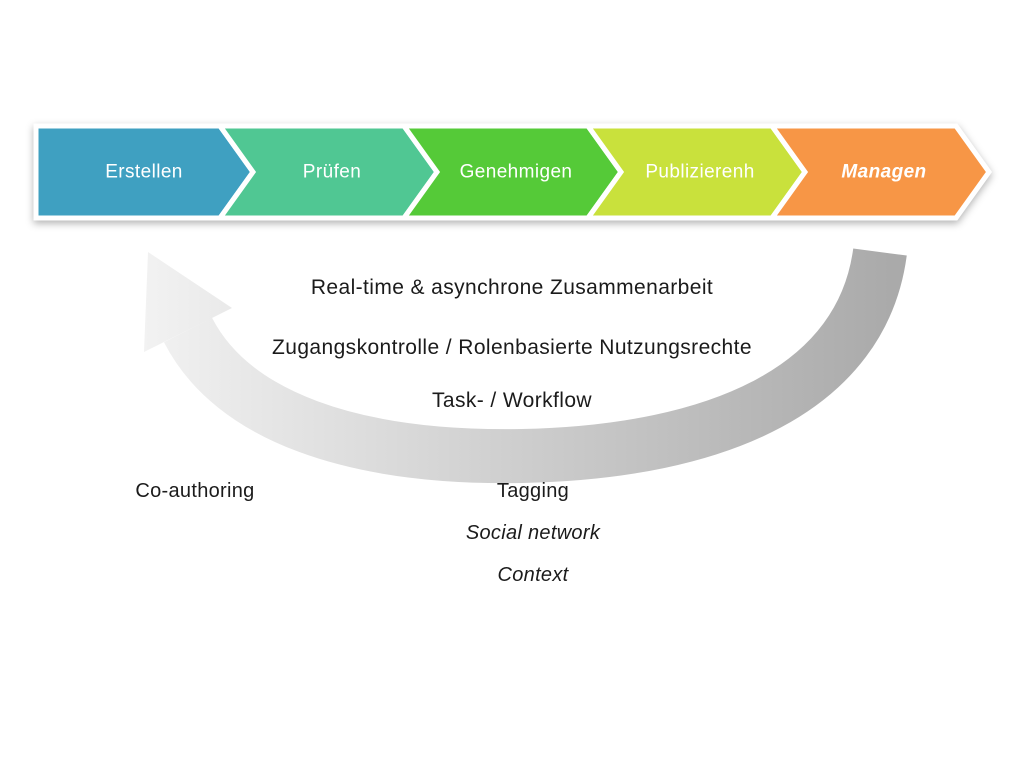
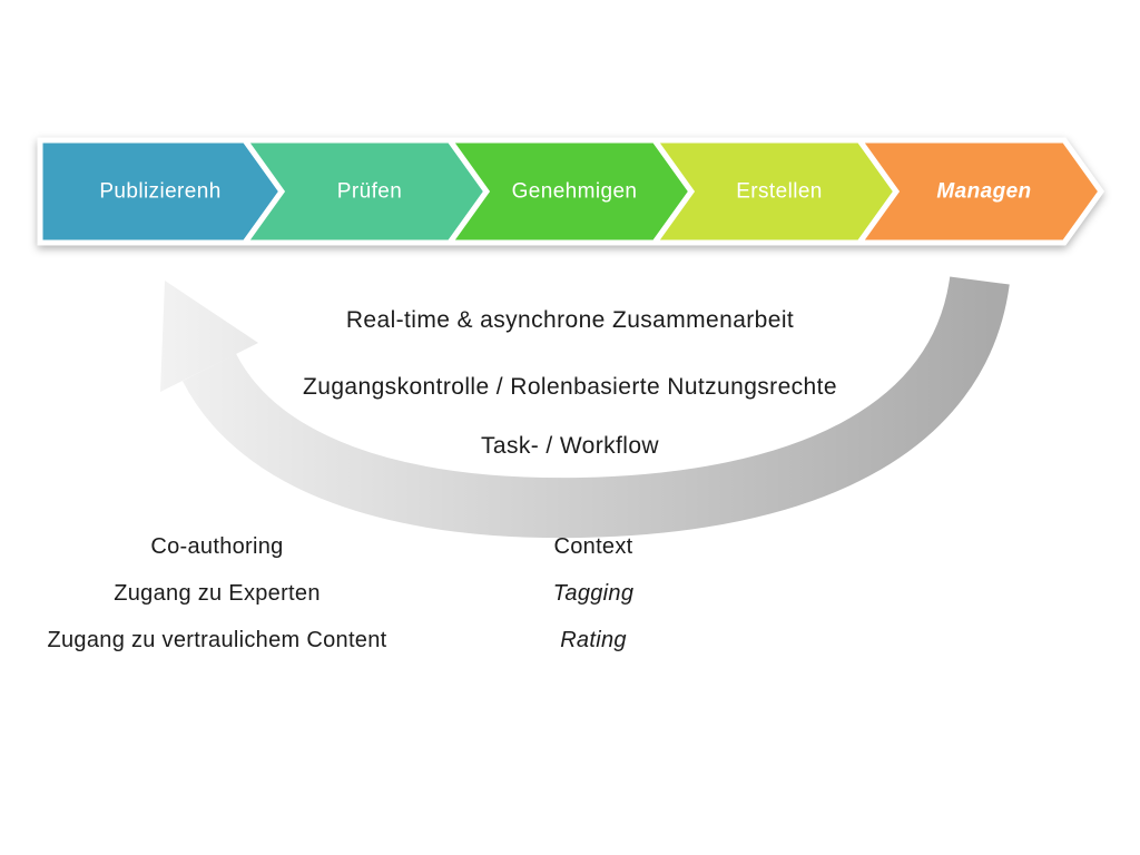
- Erstellen
+ Publizierenh
  Prüfen
  Genehmigen
- Publizierenh
+ Erstellen
  Managen
  Real-time & asynchrone Zusammenarbeit
  Zugangskontrolle / Rolenbasierte Nutzungsrechte
  Task- / Workflow
  Co-authoring
+ Zugang zu Experten
+ Zugang zu vertraulichem Content
- Tagging
+ Context
- Social network
- Context
+ Tagging
+ Rating
